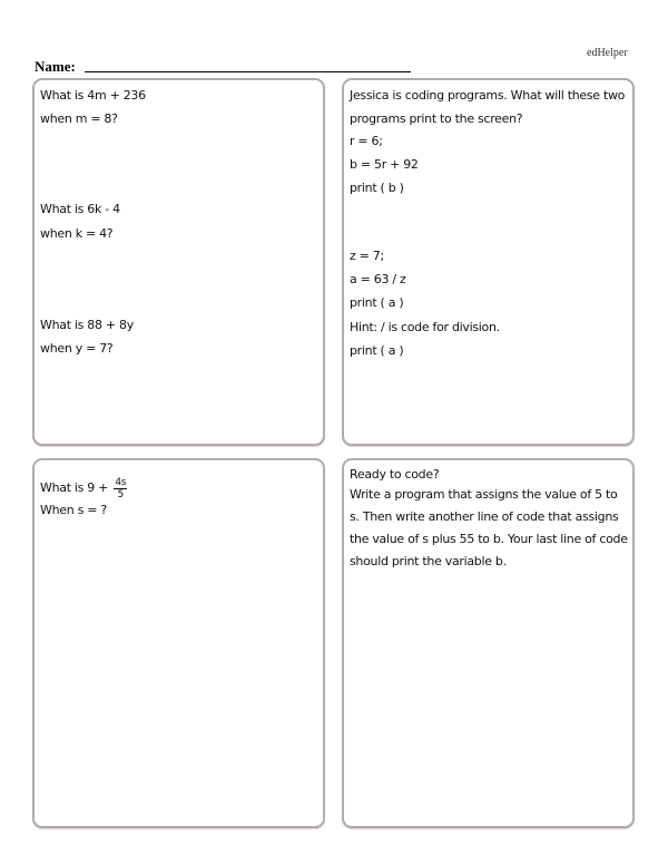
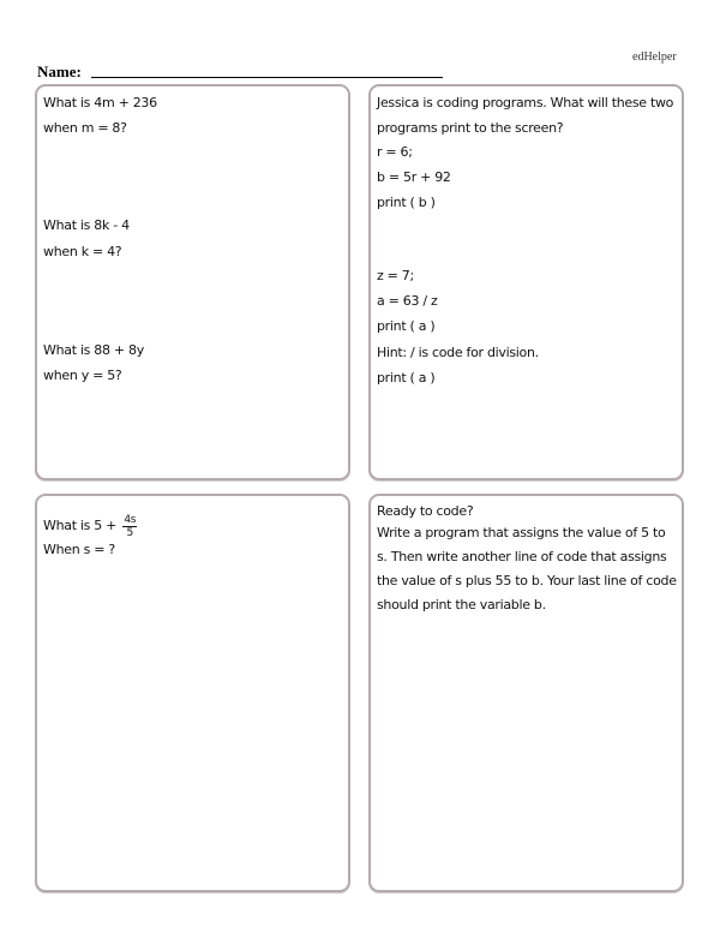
  edHelper
  Name:
  What is 4m + 236
  when m = 8?
- What is 6k - 4
+ What is 8k - 4
  when k = 4?
  What is 88 + 8y
- when y = 7?
+ when y = 5?
  Jessica is coding programs. What will these two programs print to the screen?
  r = 6;
  b = 5r + 92
  print ( b )
  z = 7;
  a = 63 / z
  print ( a )
  Hint: / is code for division.
  print ( a )
- What is 9 +
+ What is 5 +
  4s
  5
  When s = ?
  Ready to code?
  Write a program that assigns the value of 5 to s. Then write another line of code that assigns the value of s plus 55 to b. Your last line of code should print the variable b.
